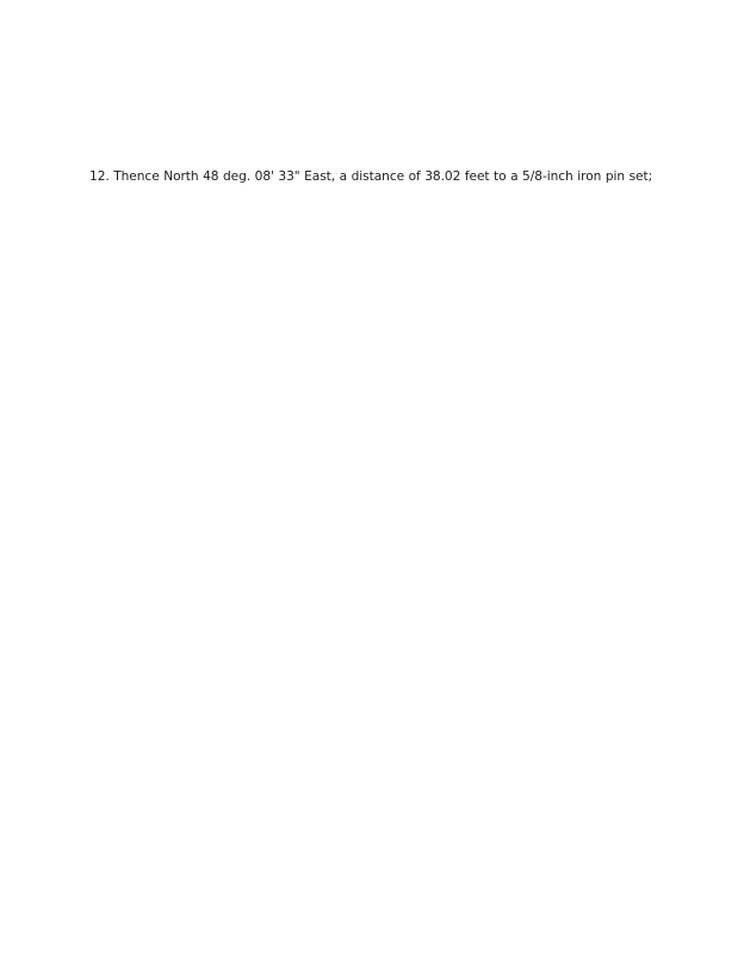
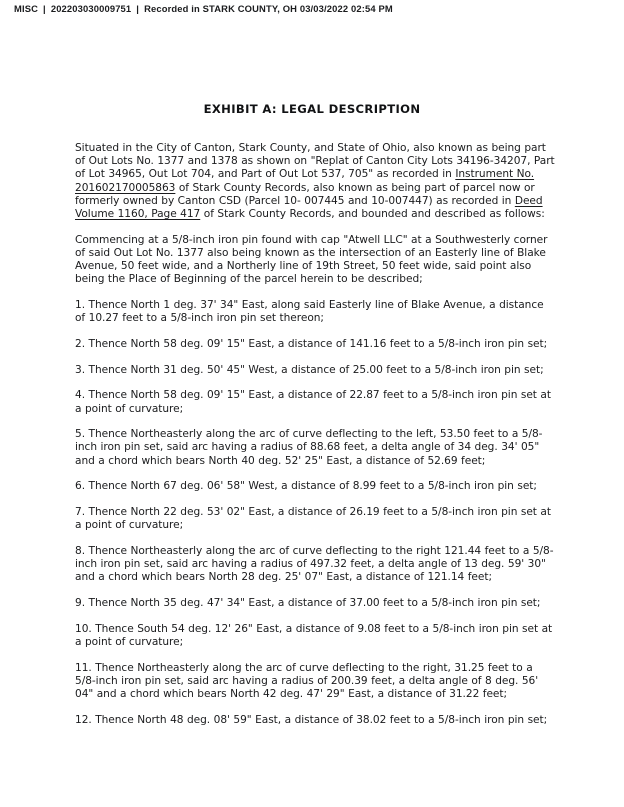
+ MISC | 202203030009751 | Recorded in STARK COUNTY, OH 03/03/2022 02:54 PM
+ EXHIBIT A: LEGAL DESCRIPTION
+ Situated in the City of Canton, Stark County, and State of Ohio, also known as being part of Out Lots No. 1377 and 1378 as shown on "Replat of Canton City Lots 34196-34207, Part of Lot 34965, Out Lot 704, and Part of Out Lot 537, 705" as recorded in Instrument No. 201602170005863 of Stark County Records, also known as being part of parcel now or formerly owned by Canton CSD (Parcel 10- 007445 and 10-007447) as recorded in Deed Volume 1160, Page 417 of Stark County Records, and bounded and described as follows:
+ Commencing at a 5/8-inch iron pin found with cap "Atwell LLC" at a Southwesterly corner of said Out Lot No. 1377 also being known as the intersection of an Easterly line of Blake Avenue, 50 feet wide, and a Northerly line of 19th Street, 50 feet wide, said point also being the Place of Beginning of the parcel herein to be described;
+ 1. Thence North 1 deg. 37' 34" East, along said Easterly line of Blake Avenue, a distance of 10.27 feet to a 5/8-inch iron pin set thereon;
+ 2. Thence North 58 deg. 09' 15" East, a distance of 141.16 feet to a 5/8-inch iron pin set;
+ 3. Thence North 31 deg. 50' 45" West, a distance of 25.00 feet to a 5/8-inch iron pin set;
+ 4. Thence North 58 deg. 09' 15" East, a distance of 22.87 feet to a 5/8-inch iron pin set at a point of curvature;
+ 5. Thence Northeasterly along the arc of curve deflecting to the left, 53.50 feet to a 5/8-inch iron pin set, said arc having a radius of 88.68 feet, a delta angle of 34 deg. 34' 05" and a chord which bears North 40 deg. 52' 25" East, a distance of 52.69 feet;
+ 6. Thence North 67 deg. 06' 58" West, a distance of 8.99 feet to a 5/8-inch iron pin set;
+ 7. Thence North 22 deg. 53' 02" East, a distance of 26.19 feet to a 5/8-inch iron pin set at a point of curvature;
+ 8. Thence Northeasterly along the arc of curve deflecting to the right 121.44 feet to a 5/8-inch iron pin set, said arc having a radius of 497.32 feet, a delta angle of 13 deg. 59' 30" and a chord which bears North 28 deg. 25' 07" East, a distance of 121.14 feet;
+ 9. Thence North 35 deg. 47' 34" East, a distance of 37.00 feet to a 5/8-inch iron pin set;
+ 10. Thence South 54 deg. 12' 26" East, a distance of 9.08 feet to a 5/8-inch iron pin set at a point of curvature;
+ 11. Thence Northeasterly along the arc of curve deflecting to the right, 31.25 feet to a 5/8-inch iron pin set, said arc having a radius of 200.39 feet, a delta angle of 8 deg. 56' 04" and a chord which bears North 42 deg. 47' 29" East, a distance of 31.22 feet;
- 12. Thence North 48 deg. 08' 33" East, a distance of 38.02 feet to a 5/8-inch iron pin set;
+ 12. Thence North 48 deg. 08' 59" East, a distance of 38.02 feet to a 5/8-inch iron pin set;
